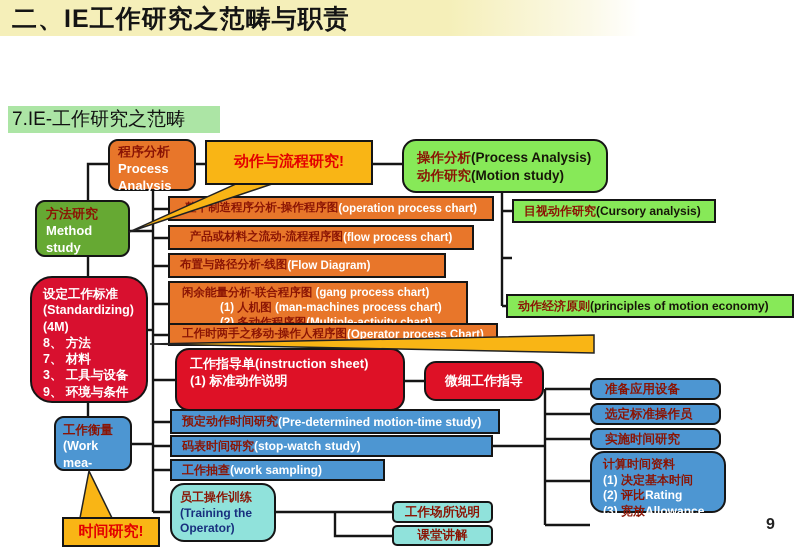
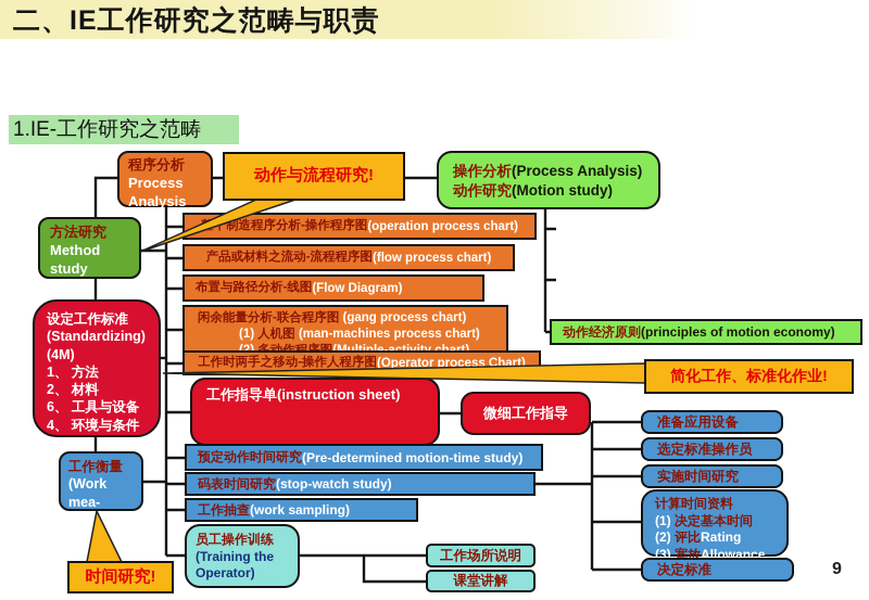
  二、IE工作研究之范畴与职责
- 7.IE-工作研究之范畴
+ 1.IE-工作研究之范畴
  程序分析
  Process
  Analysis
  方法研究
  Method
  study
  设定工作标准
  (Standardizing)
  (4M)
- 8、 方法
+ 1、 方法
- 7、 材料
+ 2、 材料
- 3、 工具与设备
+ 6、 工具与设备
- 9、 环境与条件
+ 4、 环境与条件
  工作衡量
  (Work mea-
  surement)
  制造程序分析-操作程序图
  (operation process chart)
  产品或材料之流动-流程程序图
  (flow process chart)
  布置与路径分析-线图
  (Flow Diagram)
  闲余能量分析-联合程序图 (gang process chart)
  (1) 人机图 (man-machines process chart)
  工作时两手之移动-操作人程序图
  (Operator process Chart)
  工作指导单(instruction sheet)
- (1) 标准动作说明
  微细工作指导
  预定动作时间研究
  (Pre-determined motion-time study)
  码表时间研究
  (stop-watch study)
  工作抽查
  (work sampling)
  员工操作训练
  (Training the
  Operator)
  工作场所说明
  课堂讲解
  操作分析(Process Analysis)
  动作研究(Motion study)
- 目视动作研究
- (Cursory analysis)
  动作经济原则
  (principles of motion economy)
  准备应用设备
  选定标准操作员
  实施时间研究
  计算时间资料
  (1) 决定基本时间
  (2) 评比Rating
  (3) 宽放Allowance
+ 决定标准
  动作与流程研究!
  时间研究!
+ 简化工作、标准化作业!
  9
